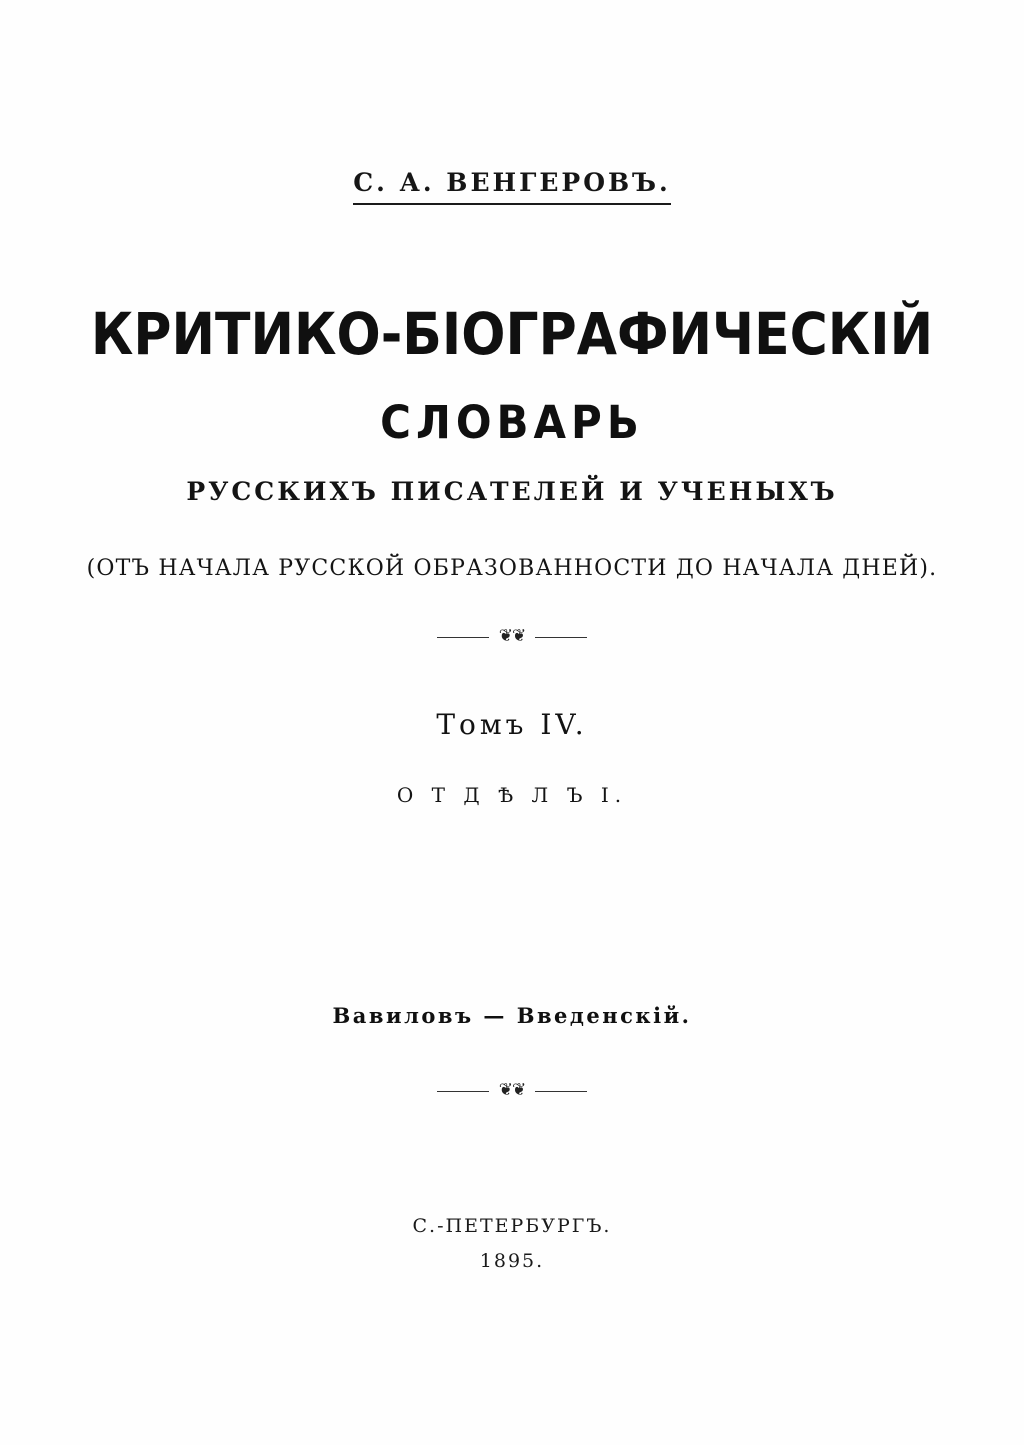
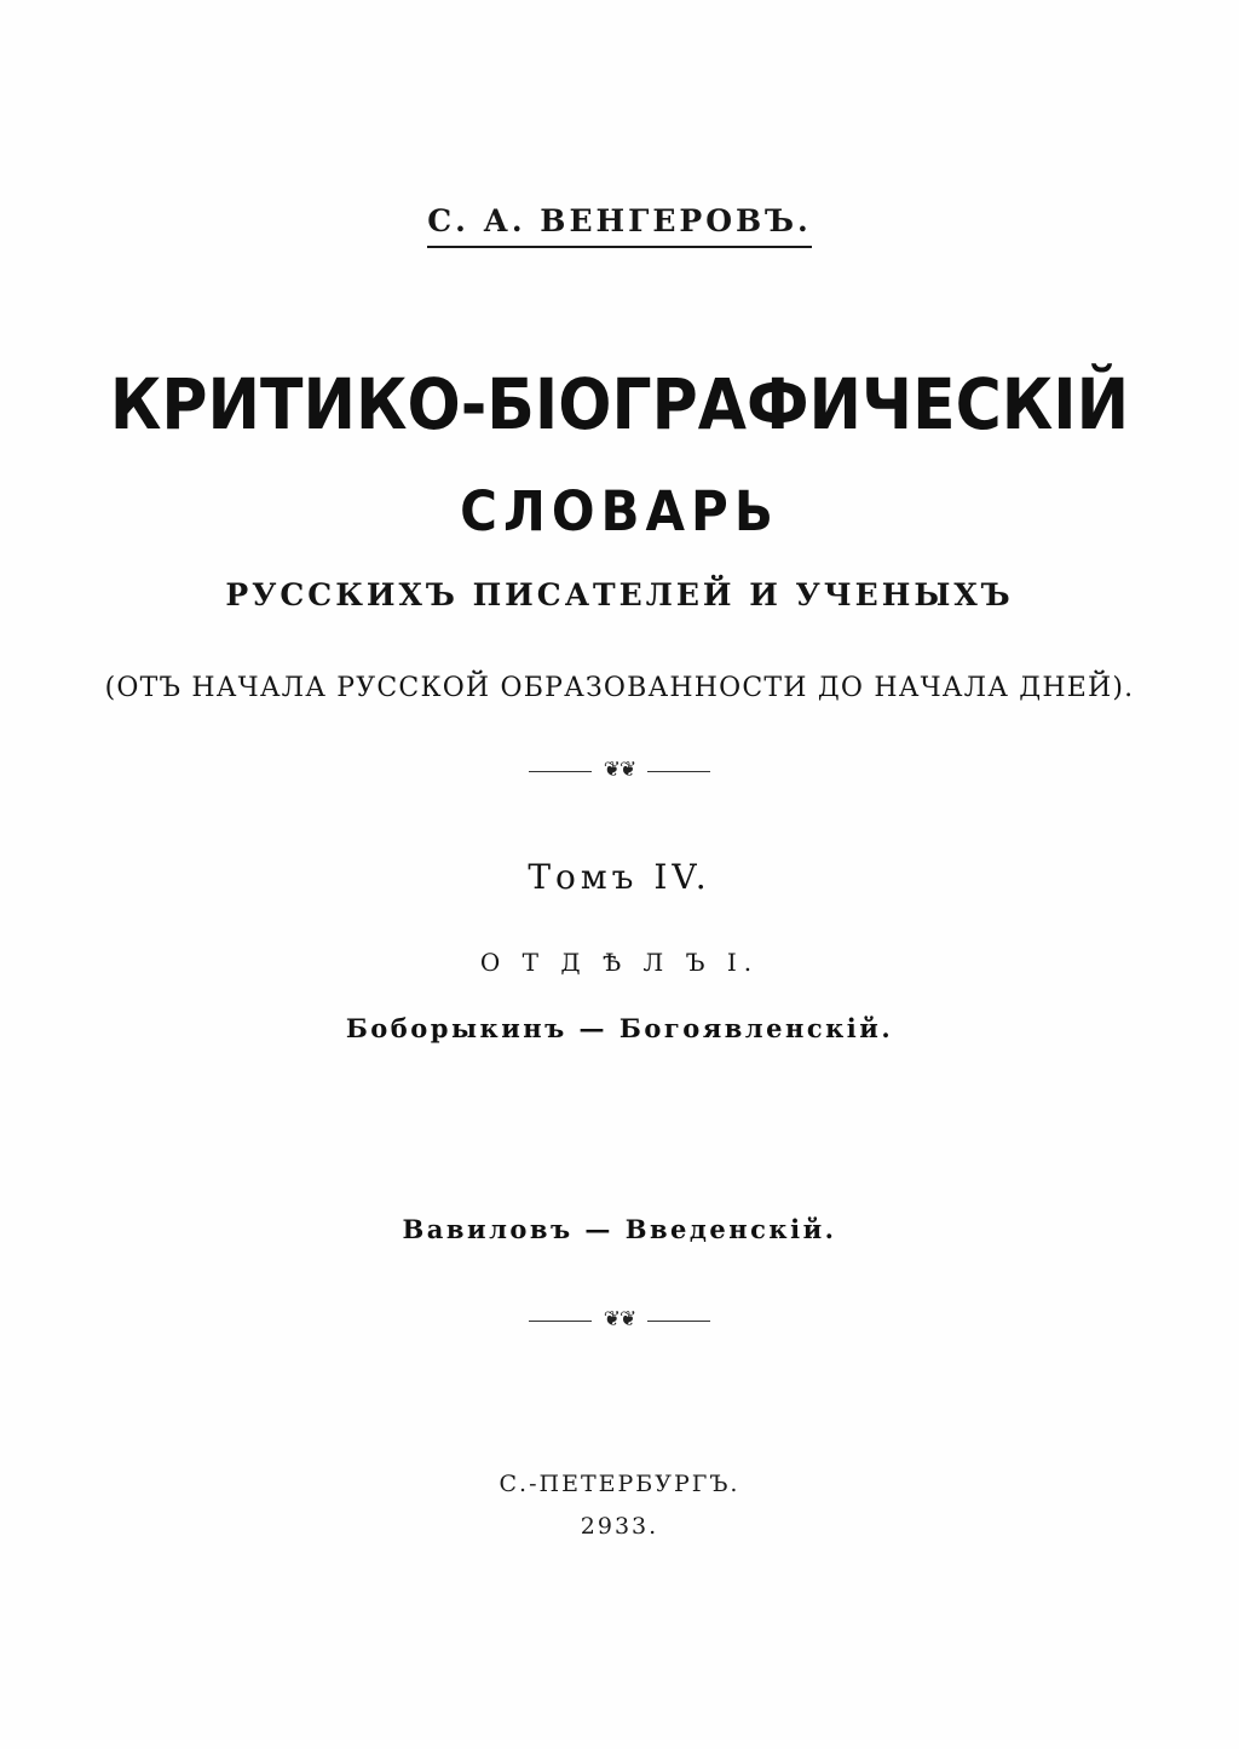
  С. А. ВЕНГЕРОВЪ.
  КРИТИКО-БІОГРАФИЧЕСКІЙ
  СЛОВАРЬ
  РУССКИХЪ ПИСАТЕЛЕЙ И УЧЕНЫХЪ
  (ОТЪ НАЧАЛА РУССКОЙ ОБРАЗОВАННОСТИ ДО НАЧАЛА ДНЕЙ).
  ❦❦
  Томъ IV.
  О Т Д Ѣ Л Ъ I.
+ Боборыкинъ — Богоявленскій.
  Вавиловъ — Введенскій.
  ❦❦
  С.-ПЕТЕРБУРГЪ.
- 1895.
+ 2933.
